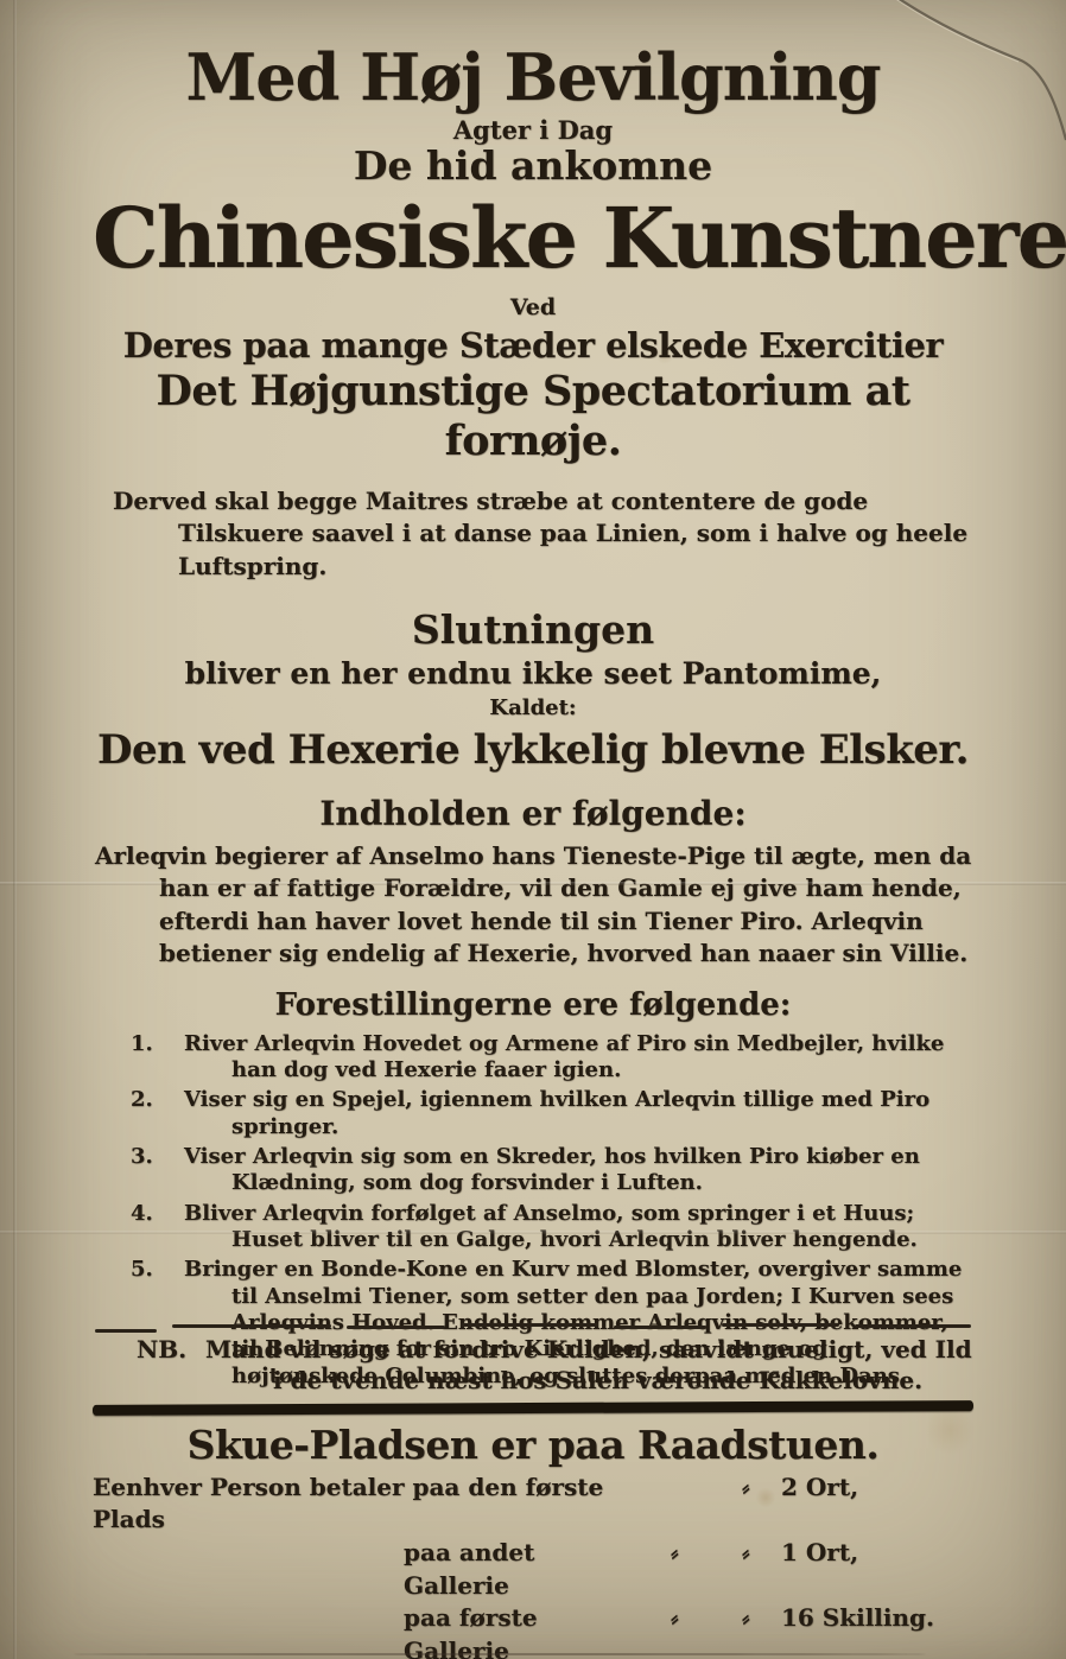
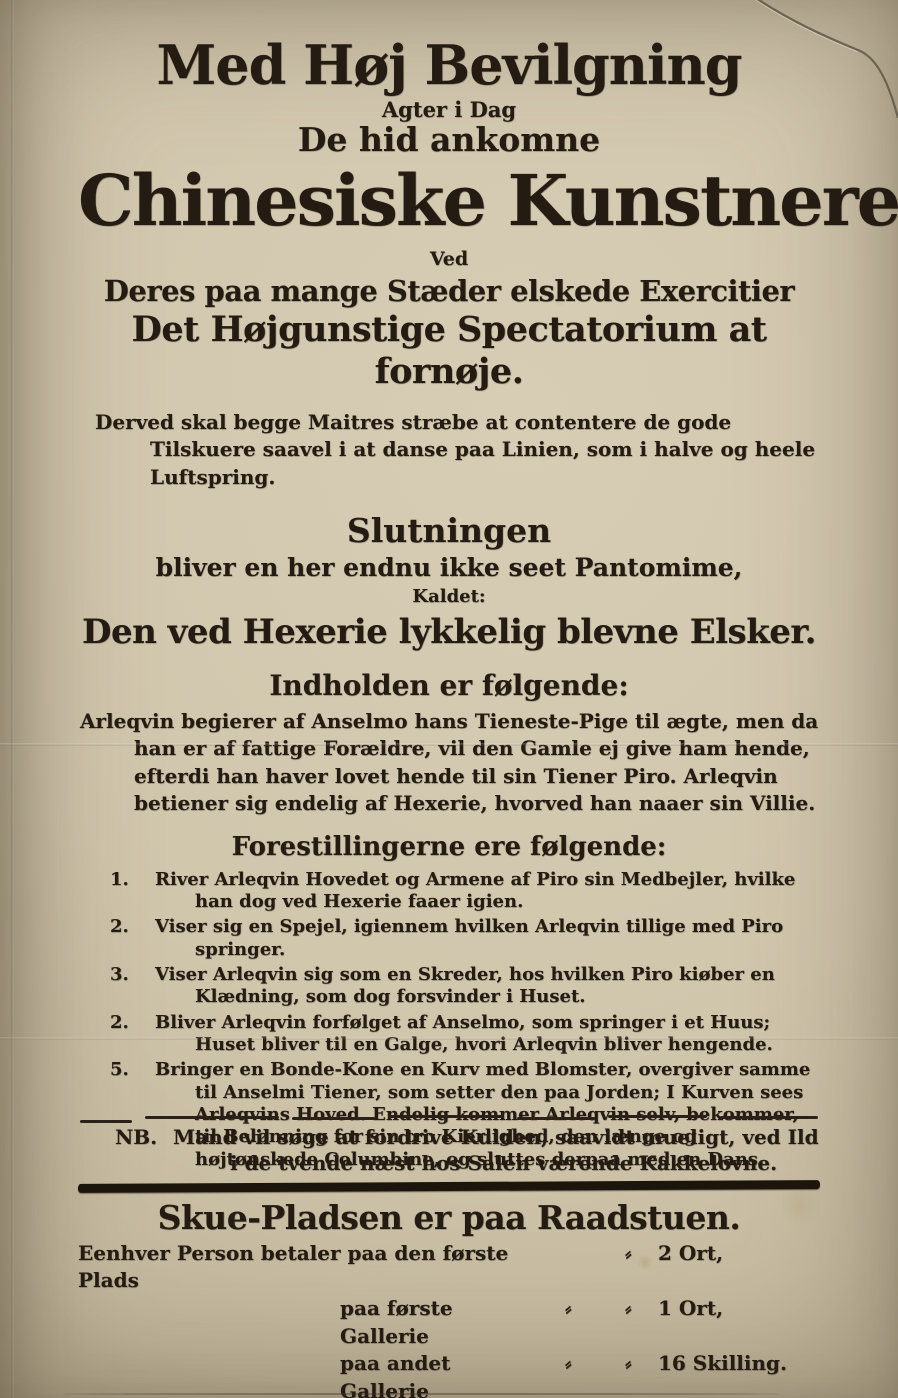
  Med Høj Bevilgning
  Agter i Dag
  De hid ankomne
  Chinesiske Kunstne
  Ved
  Deres paa mange Stæder elskede Exercitier
  Det Højgunstige Spectatorium at fornøje.
  Derved skal begge Maitres stræbe at contentere de gode Tilskuere saavel i at danse paa Linien, som i halve og heele Luftspring.
  Slutningen
  bliver en her endnu ikke seet Pantomime,
  Kaldet:
  Den ved Hexerie lykkelig blevne Elsker.
  Indholden er følgende:
  Arleqvin begierer af Anselmo hans Tieneste-Pige til ægte, men da han er af fattige Forældre, vil den Gamle ej give ham hende, efterdi han haver lovet hende til sin Tiener Piro. Arleqvin betiener sig endelig af Hexerie, hvorved han naaer sin Villie.
  Forestillingerne ere følgende:
  1. River Arleqvin Hovedet og Armene af Piro sin Medbejler, hvilke han dog ved Hexerie faaer igien.
  2. Viser sig en Spejel, igiennem hvilken Arleqvin tillige med Piro springer.
- 3. Viser Arleqvin sig som en Skreder, hos hvilken Piro kiøber en Klædning, som dog forsvinder i Luften.
+ 3. Viser Arleqvin sig som en Skreder, hos hvilken Piro kiøber en Klædning, som dog forsvinder i Huset.
- 4. Bliver Arleqvin forfølget af Anselmo, som springer i et Huus; Huset bliver til en Galge, hvori Arleqvin bliver hengende.
+ 2. Bliver Arleqvin forfølget af Anselmo, som springer i et Huus; Huset bliver til en Galge, hvori Arleqvin bliver hengende.
  5. Bringer en Bonde-Kone en Kurv med Blomster, overgiver samme til Anselmi Tiener, som setter den paa Jorden; I Kurven sees Arleqvins Hoved. Emer Arleqvkommer, til Belønning for sin tro Kierlighed, den længe og højtønskede Columbine, og sluttes derpaa med en Dans.
  NB. Mand vil søge at fordrive Kulden, saavidt mueligt, ved Ild i de tvende næst hos Salen værende Kakkelovne.
  Skue-Pladsen er paa Raadstuen.
  Eenhver Person betaler paa den første Plads
  2 Ort,
- paa andet Gallerie
+ paa første Gallerie
  1 Ort,
- paa første Gallerie
+ paa andet Gallerie
  16 Skilling.
